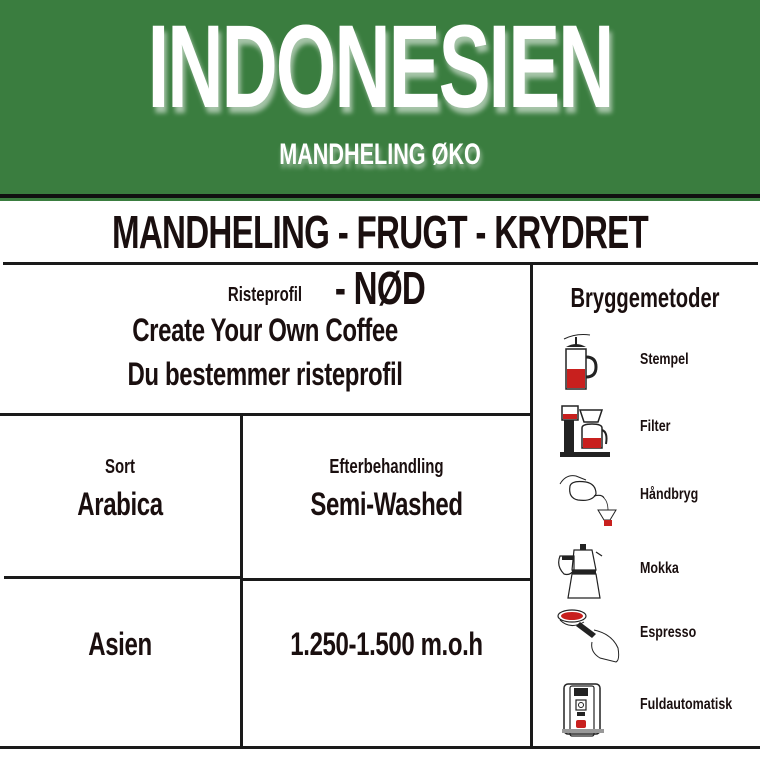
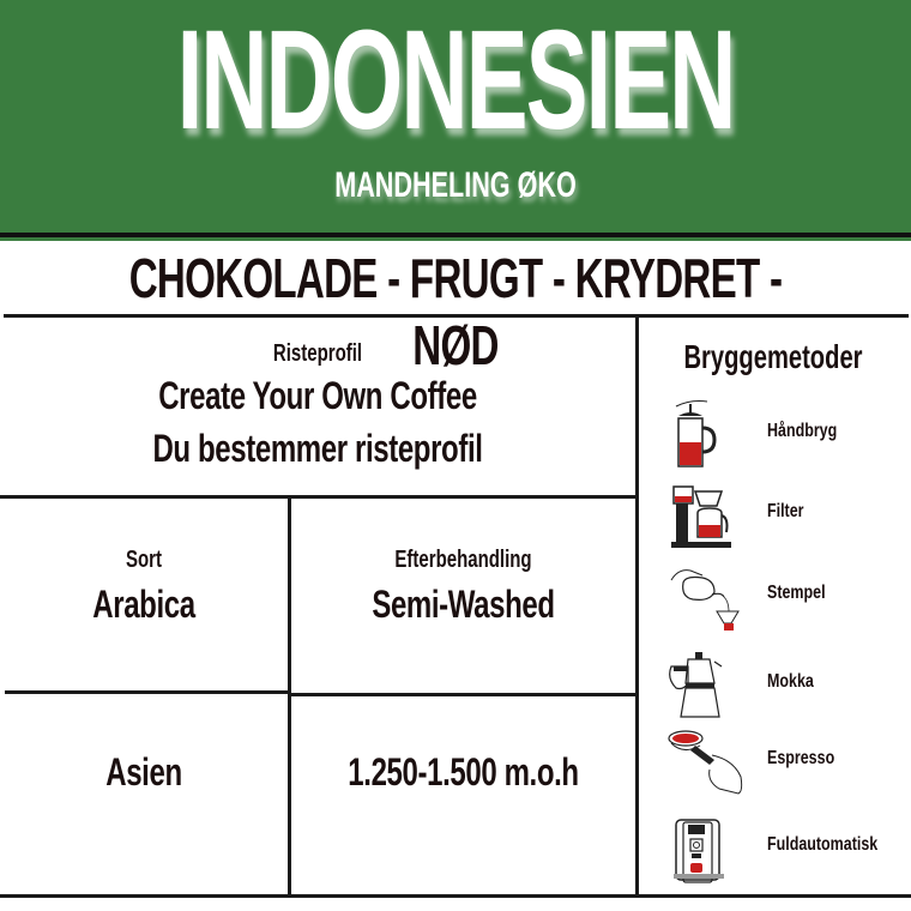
  INDONESIEN
  MANDHELING ØKO
- MANDHELING - FRUGT - KRYDRET - NØD
+ CHOKOLADE - FRUGT - KRYDRET - NØD
  Risteprofil
  Create Your Own Coffee
  Du bestemmer risteprofil
  Sort
  Arabica
  Efterbehandling
  Semi-Washed
  Asien
  1.250-1.500 m.o.h
  Bryggemetoder
- Stempel
+ Håndbryg
  Filter
- Håndbryg
+ Stempel
  Mokka
  Espresso
  Fuldautomatisk
